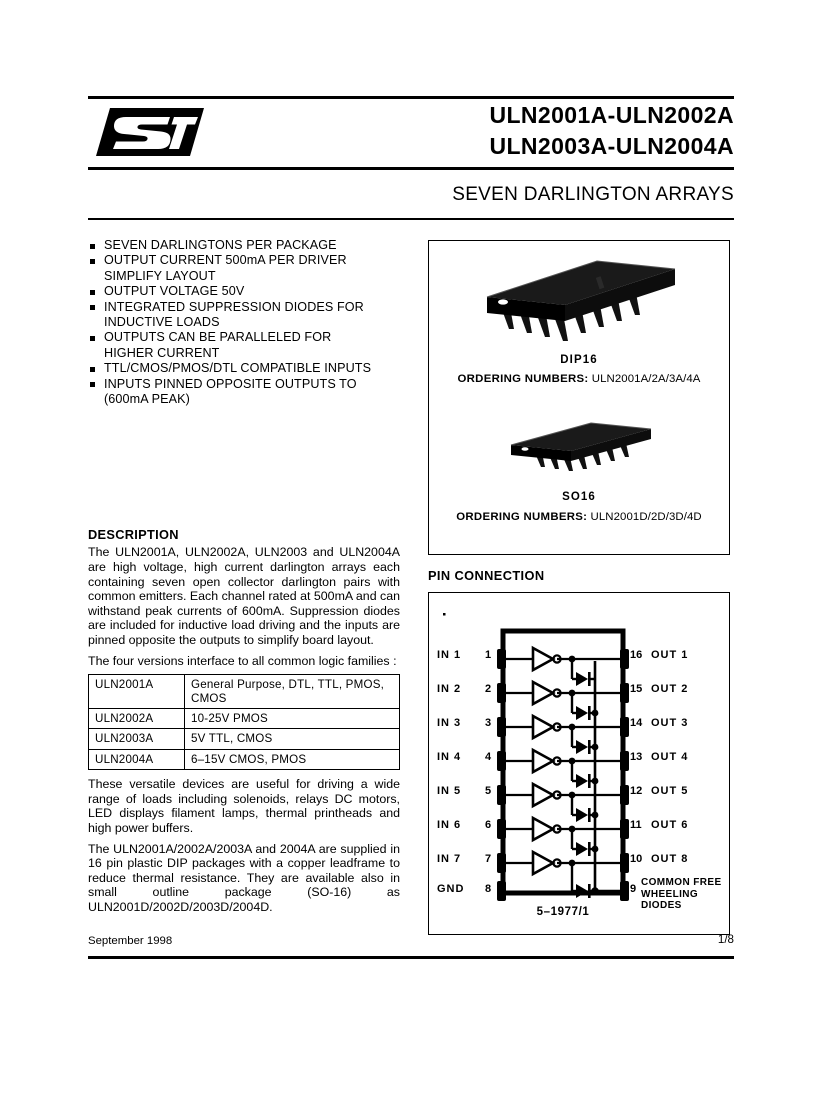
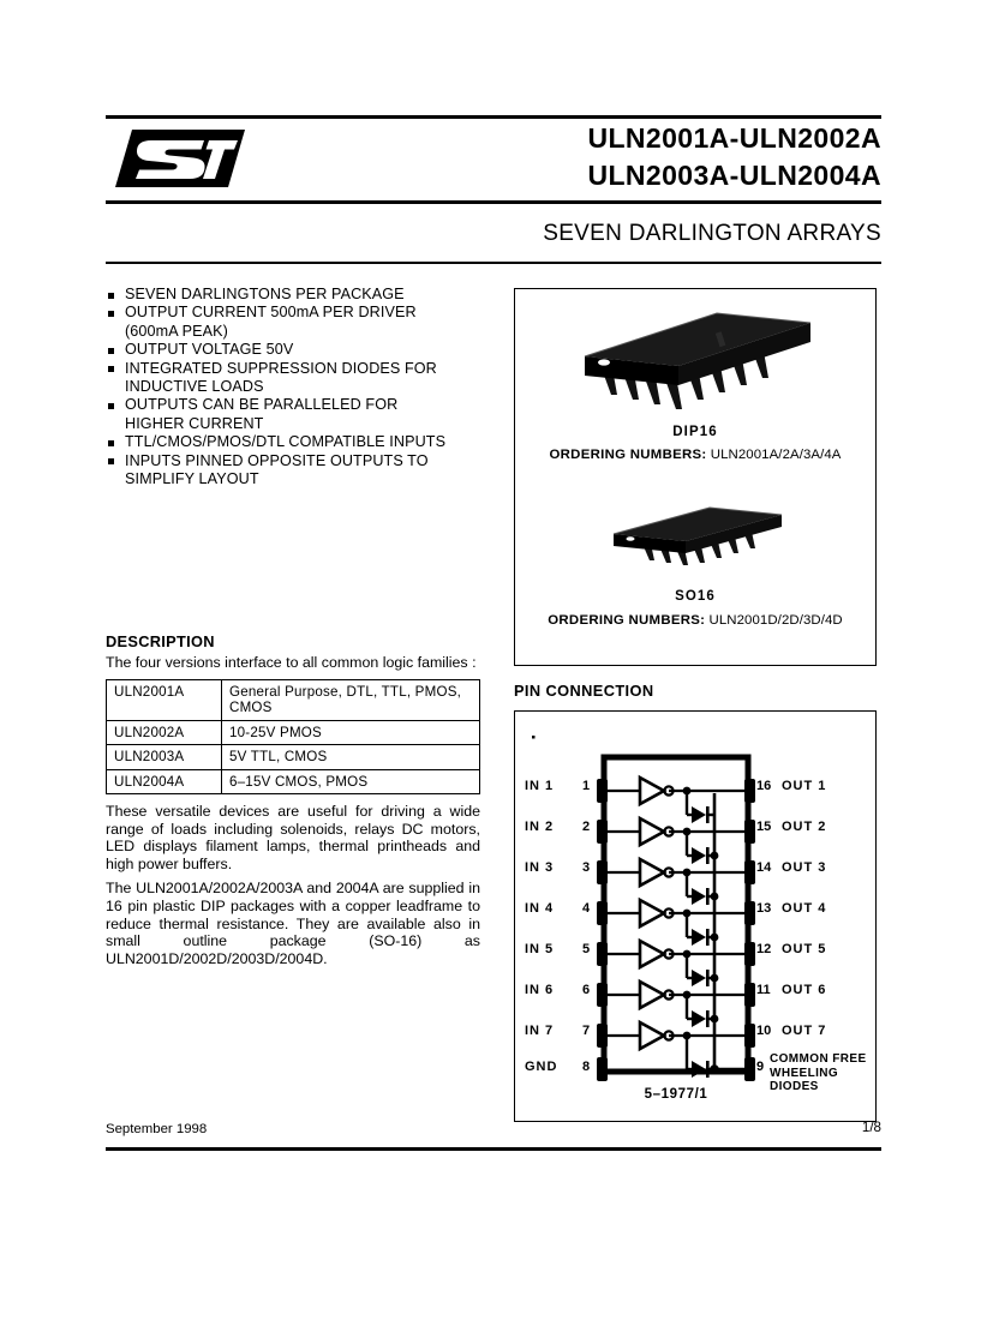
  ULN2001A-ULN2002A
  ULN2003A-ULN2004A
  SEVEN DARLINGTON ARRAYS
  SEVEN DARLINGTONS PER PACKAGE
  OUTPUT CURRENT 500mA PER DRIVER
- SIMPLIFY LAYOUT
+ (600mA PEAK)
  OUTPUT VOLTAGE 50V
  INTEGRATED SUPPRESSION DIODES FOR
  INDUCTIVE LOADS
  OUTPUTS CAN BE PARALLELED FOR
  HIGHER CURRENT
  TTL/CMOS/PMOS/DTL COMPATIBLE INPUTS
  INPUTS PINNED OPPOSITE OUTPUTS TO
- (600mA PEAK)
+ SIMPLIFY LAYOUT
  DESCRIPTION
- The ULN2001A, ULN2002A, ULN2003 and ULN2004A are high voltage, high current darlington arrays each containing seven open collector darlington pairs with common emitters. Each channel rated at 500mA and can withstand peak currents of 600mA. Suppression diodes are included for inductive load driving and the inputs are pinned opposite the outputs to simplify board layout.
  The four versions interface to all common logic families :
  ULN2001A	General Purpose, DTL, TTL, PMOS, CMOS
  ULN2002A	10-25V PMOS
  ULN2003A	5V TTL, CMOS
  ULN2004A	6–15V CMOS, PMOS
  These versatile devices are useful for driving a wide range of loads including solenoids, relays DC motors, LED displays filament lamps, thermal printheads and high power buffers.
  The ULN2001A/2002A/2003A and 2004A are supplied in 16 pin plastic DIP packages with a copper leadframe to reduce thermal resistance. They are available also in small outline package (SO-16) as ULN2001D/2002D/2003D/2004D.
  DIP16
  ORDERING NUMBERS: ULN2001A/2A/3A/4A
  SO16
  ORDERING NUMBERS: ULN2001D/2D/3D/4D
  PIN CONNECTION
  5–1977/1
  IN 1
  IN 2
  IN 3
  IN 4
  IN 5
  IN 6
  IN 7
  GND
  1
  2
  3
  4
  5
  6
  7
  8
  16
  15
  14
  13
  12
  11
  10
  9
  OUT 1
  OUT 2
  OUT 3
  OUT 4
  OUT 5
  OUT 6
- OUT 8
+ OUT 7
  COMMON FREE
  WHEELING DIODES
  September 1998
  1/8
